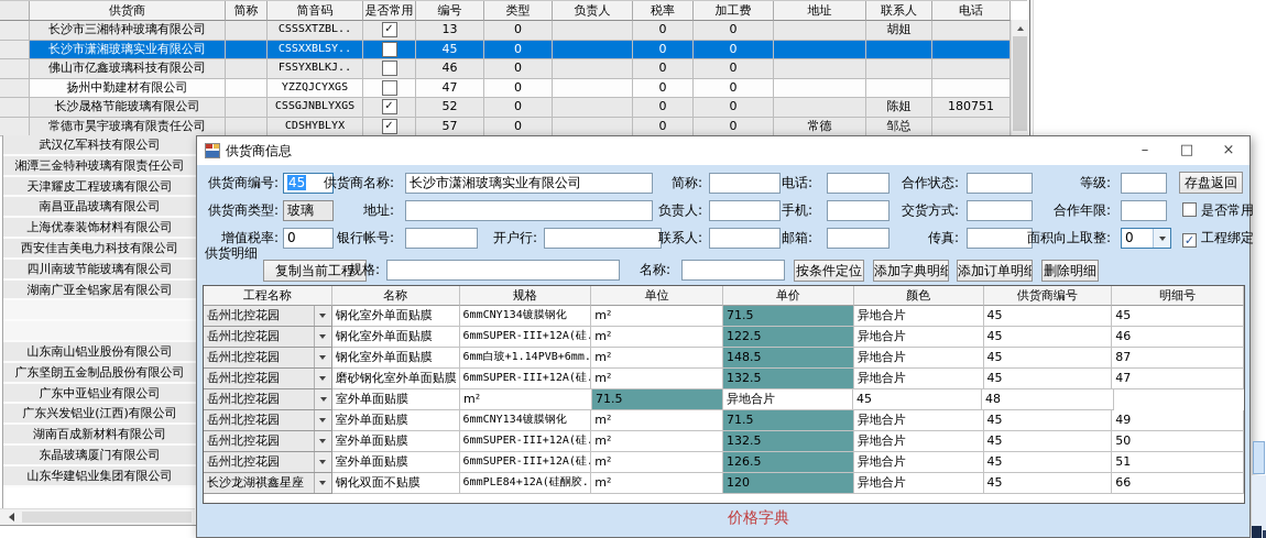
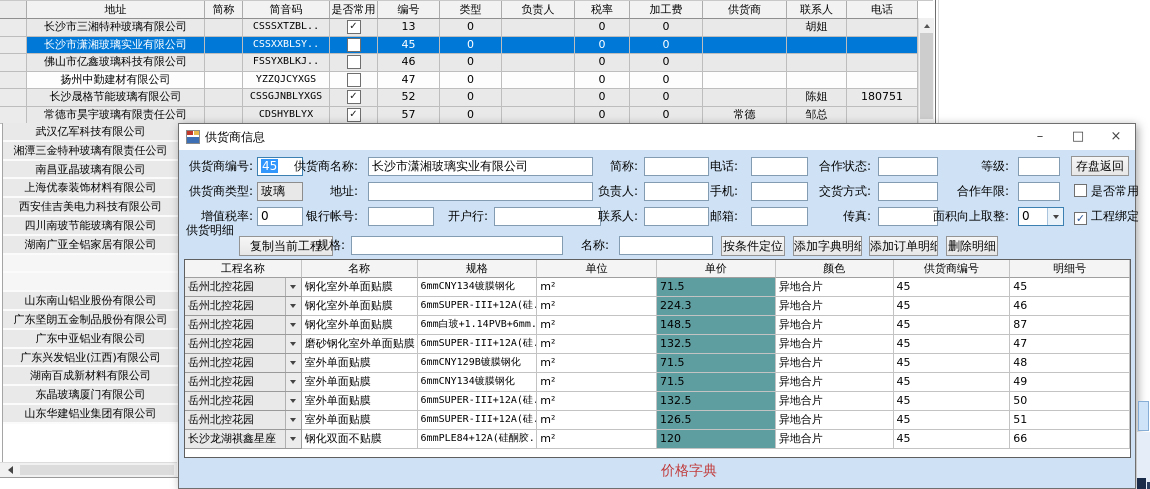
- 供货商
+ 地址
  简称
  简音码
  是否常用
  编号
  类型
  负责人
  税率
  加工费
- 地址
+ 供货商
  联系人
  电话
  长沙市三湘特种玻璃有限公司
  CSSSXTZBL..
  ✓
  13
  0
  0
  0
  胡姐
  长沙市潇湘玻璃实业有限公司
  CSSXXBLSY..
  45
  0
  0
  0
  佛山市亿鑫玻璃科技有限公司
  FSSYXBLKJ..
  46
  0
  0
  0
  扬州中勤建材有限公司
  YZZQJCYXGS
  47
  0
  0
  0
  长沙晟格节能玻璃有限公司
  CSSGJNBLYXGS
  ✓
  52
  0
  0
  0
  陈姐
  180751
  常德市昊宇玻璃有限责任公司
  CDSHYBLYX
  ✓
  57
  0
  0
  0
  常德
  邹总
  武汉亿军科技有限公司
  湘潭三金特种玻璃有限责任公司
- 天津耀皮工程玻璃有限公司
  南昌亚晶玻璃有限公司
  上海优泰装饰材料有限公司
  西安佳吉美电力科技有限公司
  四川南玻节能玻璃有限公司
  湖南广亚全铝家居有限公司
  山东南山铝业股份有限公司
  广东坚朗五金制品股份有限公司
  广东中亚铝业有限公司
  广东兴发铝业(江西)有限公司
  湖南百成新材料有限公司
  东晶玻璃厦门有限公司
  山东华建铝业集团有限公司
  供货商信息
  –
  □
  ×
  供货商编号:
  45
  供货商名称:
  长沙市潇湘玻璃实业有限公司
  简称:
  电话:
  合作状态:
  等级:
  存盘返回
  供货商类型:
  玻璃
  地址:
  负责人:
  手机:
  交货方式:
  合作年限:
  是否常用
  增值税率:
  0
  银行帐号:
  开户行:
  联系人:
  邮箱:
  传真:
  面积向上取整:
  0
  ✓ 工程绑定
  供货明细
  复制当前工程
  规格:
  名称:
  按条件定位
  添加字典明细
  添加订单明细
  删除明细
  工程名称
  名称
  规格
  单位
  单价
  颜色
  供货商编号
  明细号
  岳州北控花园
  钢化室外单面贴膜
  6mmCNY134镀膜钢化
  m²
  71.5
  异地合片
  45
  45
  岳州北控花园
  钢化室外单面贴膜
  6mmSUPER-III+12A(硅.
  m²
- 122.5
+ 224.3
  异地合片
  45
  46
  岳州北控花园
  钢化室外单面贴膜
  6mm白玻+1.14PVB+6mm.
  m²
  148.5
  异地合片
  45
  87
  岳州北控花园
  磨砂钢化室外单面贴膜
  6mmSUPER-III+12A(硅.
  m²
  132.5
  异地合片
  45
  47
  岳州北控花园
  室外单面贴膜
+ 6mmCNY129B镀膜钢化
  m²
  71.5
  异地合片
  45
  48
  岳州北控花园
  室外单面贴膜
  6mmCNY134镀膜钢化
  m²
  71.5
  异地合片
  45
  49
  岳州北控花园
  室外单面贴膜
  6mmSUPER-III+12A(硅.
  m²
  132.5
  异地合片
  45
  50
  岳州北控花园
  室外单面贴膜
  6mmSUPER-III+12A(硅.
  m²
  126.5
  异地合片
  45
  51
  长沙龙湖祺鑫星座
  钢化双面不贴膜
  6mmPLE84+12A(硅酮胶.
  m²
  120
  异地合片
  45
  66
  价格字典
